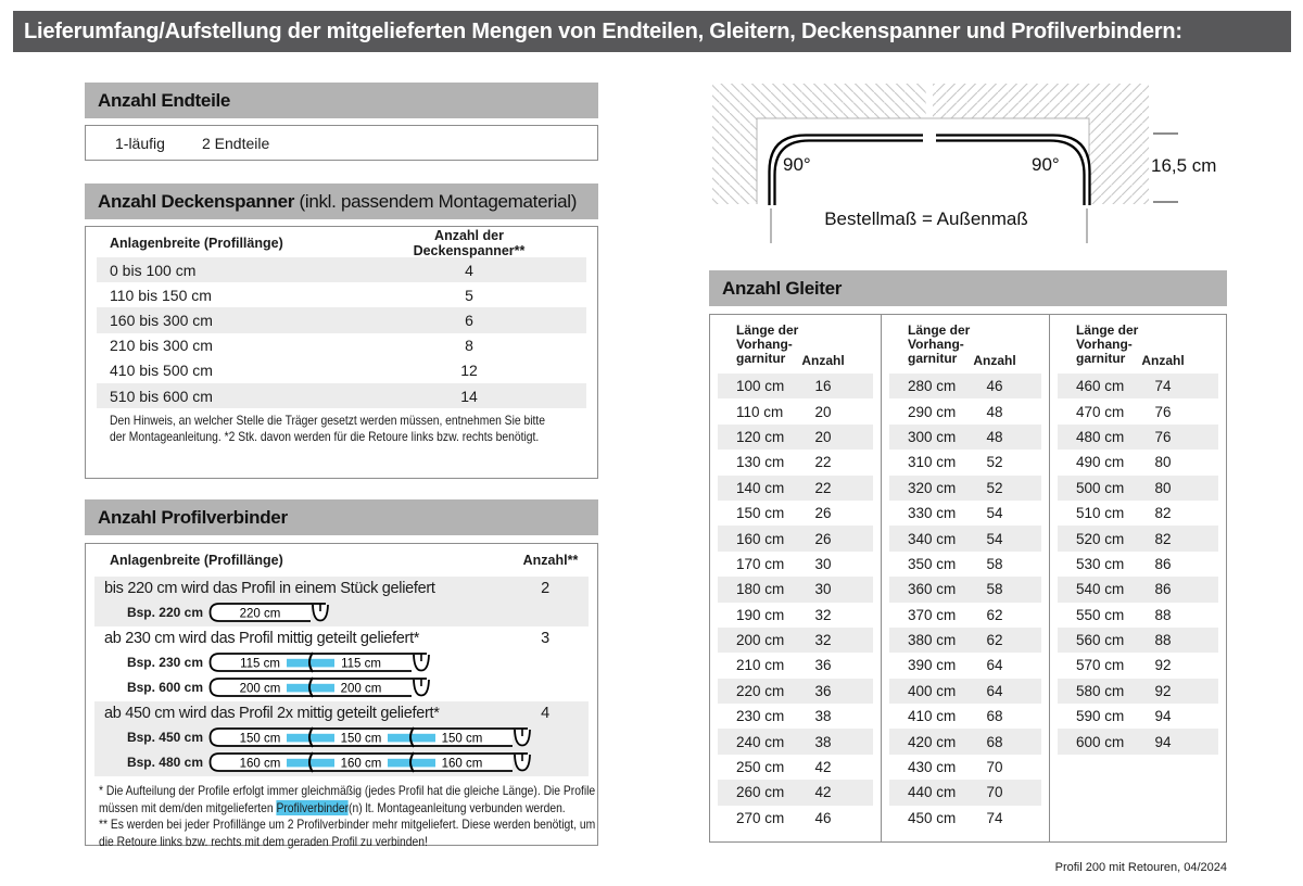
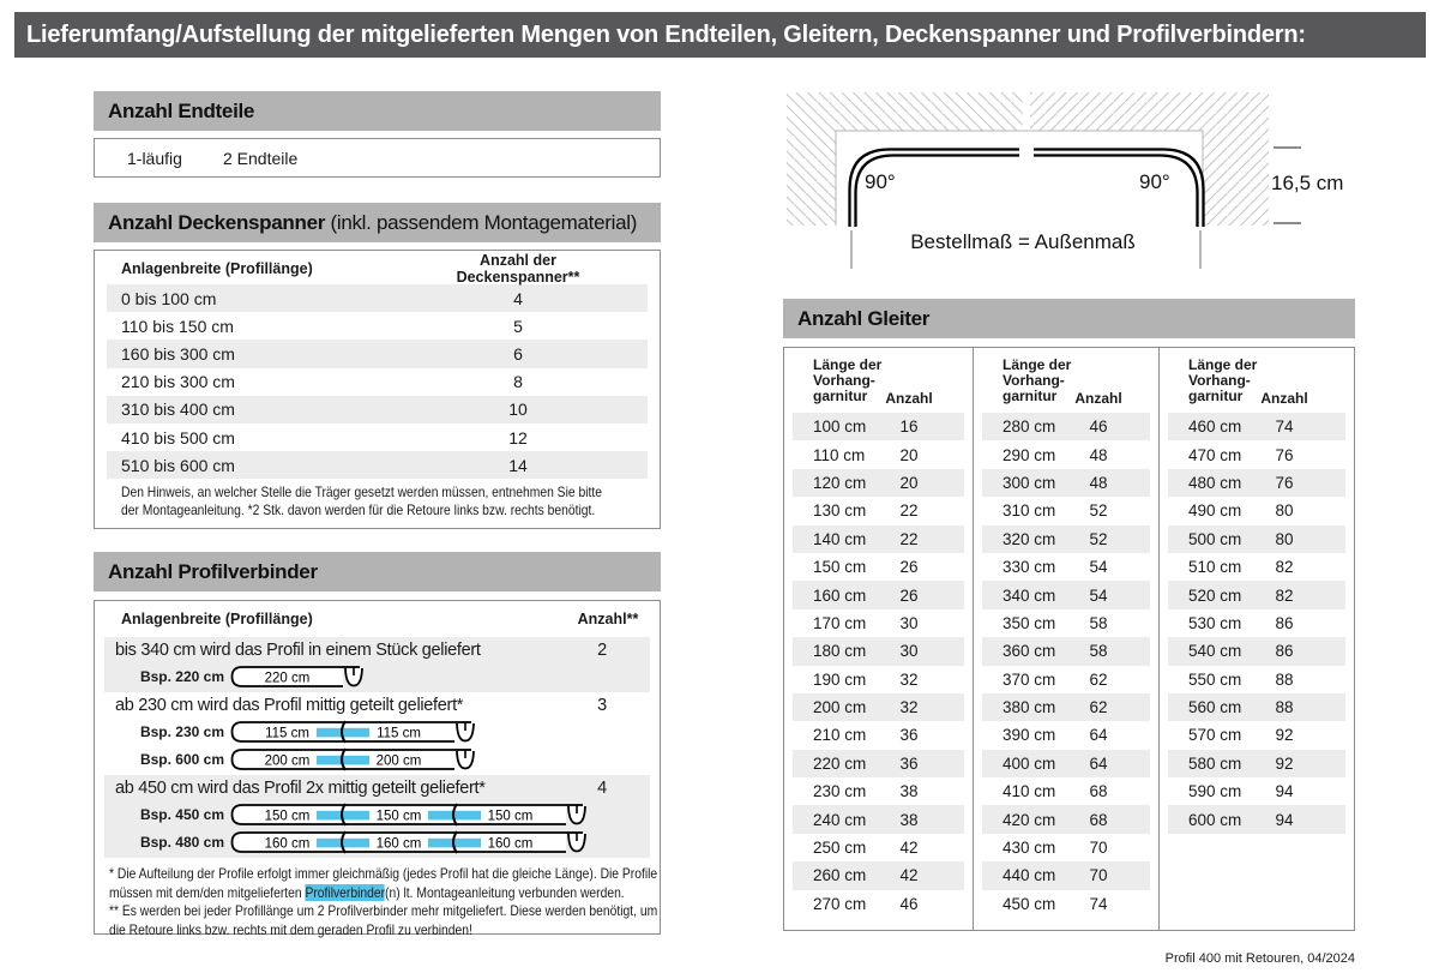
  Lieferumfang/Aufstellung der mitgelieferten Mengen von Endteilen, Gleitern, Deckenspanner und Profilverbindern:
  Anzahl Endteile
  1-läufig
  2 Endteile
  Anzahl Deckenspanner (inkl. passendem Montagematerial)
  Anlagenbreite (Profillänge)
  Anzahl der Deckenspanner**
  0 bis 100 cm
  4
  110 bis 150 cm
  5
  160 bis 300 cm
  6
  210 bis 300 cm
  8
+ 310 bis 400 cm
+ 10
  410 bis 500 cm
  12
  510 bis 600 cm
  14
  Den Hinweis, an welcher Stelle die Träger gesetzt werden müssen, entnehmen Sie bitte
  der Montageanleitung. *2 Stk. davon werden für die Retoure links bzw. rechts benötigt.
  Anzahl Profilverbinder
  Anlagenbreite (Profillänge)
  Anzahl**
- bis 220 cm wird das Profil in einem Stück geliefert
+ bis 340 cm wird das Profil in einem Stück geliefert
  2
  Bsp. 220 cm
  220 cm
  ab 230 cm wird das Profil mittig geteilt geliefert*
  3
  Bsp. 230 cm
  115 cm
  115 cm
  Bsp. 600 cm
  200 cm
  200 cm
  ab 450 cm wird das Profil 2x mittig geteilt geliefert*
  4
  Bsp. 450 cm
  150 cm
  150 cm
  150 cm
  Bsp. 480 cm
  160 cm
  160 cm
  160 cm
  * Die Aufteilung der Profile erfolgt immer gleichmäßig (jedes Profil hat die gleiche Länge). Die Profile
  müssen mit dem/den mitgelieferten Profilverbinder(n) lt. Montageanleitung verbunden werden.
  ** Es werden bei jeder Profillänge um 2 Profilverbinder mehr mitgeliefert. Diese werden benötigt, um
  die Retoure links bzw. rechts mit dem geraden Profil zu verbinden!
  90°
  90°
  16,5 cm
  Bestellmaß = Außenmaß
  Anzahl Gleiter
  Länge der
  Vorhang-
  garnitur
  Anzahl
  100 cm
  16
  110 cm
  20
  120 cm
  20
  130 cm
  22
  140 cm
  22
  150 cm
  26
  160 cm
  26
  170 cm
  30
  180 cm
  30
  190 cm
  32
  200 cm
  32
  210 cm
  36
  220 cm
  36
  230 cm
  38
  240 cm
  38
  250 cm
  42
  260 cm
  42
  270 cm
  46
  Länge der
  Vorhang-
  garnitur
  Anzahl
  280 cm
  46
  290 cm
  48
  300 cm
  48
  310 cm
  52
  320 cm
  52
  330 cm
  54
  340 cm
  54
  350 cm
  58
  360 cm
  58
  370 cm
  62
  380 cm
  62
  390 cm
  64
  400 cm
  64
  410 cm
  68
  420 cm
  68
  430 cm
  70
  440 cm
  70
  450 cm
  74
  Länge der
  Vorhang-
  garnitur
  Anzahl
  460 cm
  74
  470 cm
  76
  480 cm
  76
  490 cm
  80
  500 cm
  80
  510 cm
  82
  520 cm
  82
  530 cm
  86
  540 cm
  86
  550 cm
  88
  560 cm
  88
  570 cm
  92
  580 cm
  92
  590 cm
  94
  600 cm
  94
- Profil 200 mit Retouren, 04/2024
+ Profil 400 mit Retouren, 04/2024
